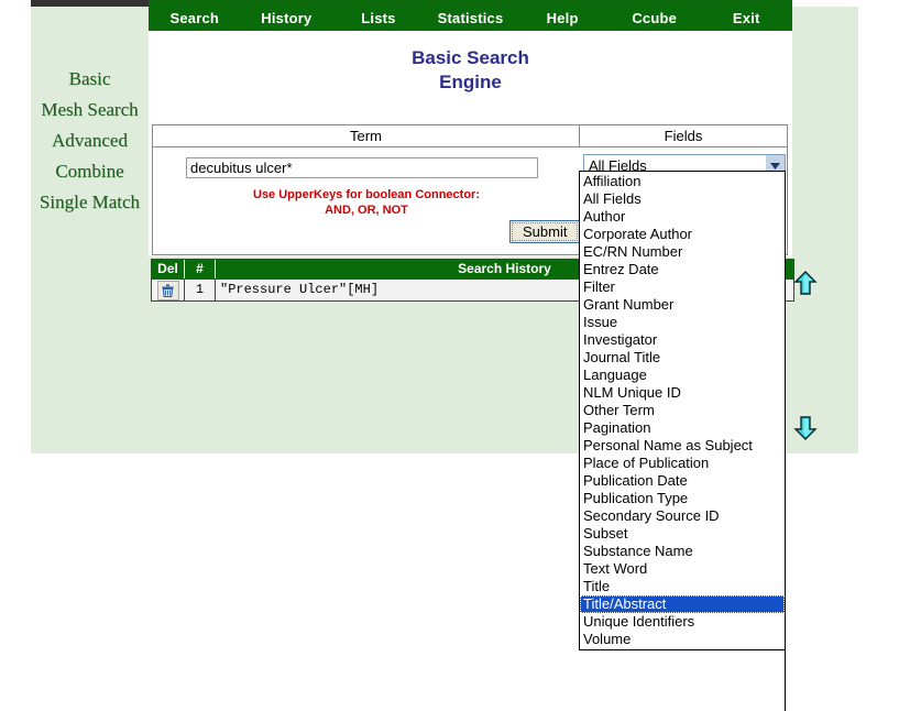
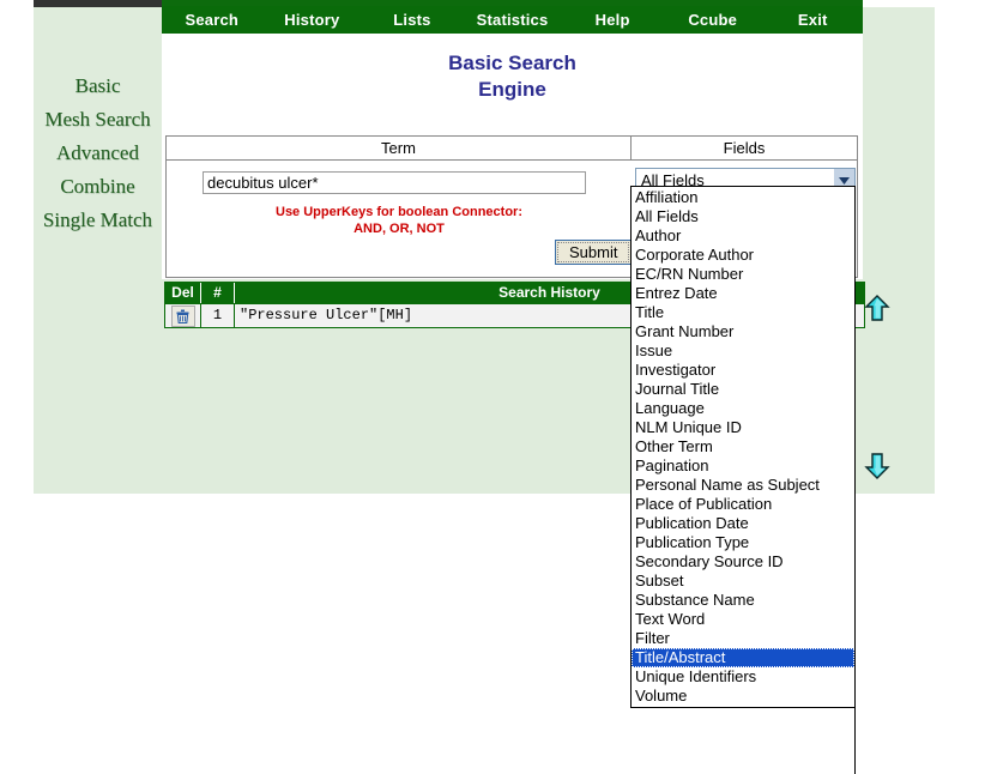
  Search
  History
  Lists
  Statistics
  Help
  Ccube
  Exit
  Basic
  Mesh Search
  Advanced
  Combine
  Single Match
  Basic Search
  Engine
  Term
  Fields
  decubitus ulcer*
  Use UpperKeys for boolean Connector:
  AND, OR, NOT
  Submit
  All Fields
  Affiliation
  All Fields
  Author
  Corporate Author
  EC/RN Number
  Entrez Date
- Filter
+ Title
  Grant Number
  Issue
  Investigator
  Journal Title
  Language
  NLM Unique ID
  Other Term
  Pagination
  Personal Name as Subject
  Place of Publication
  Publication Date
  Publication Type
  Secondary Source ID
  Subset
  Substance Name
  Text Word
- Title
+ Filter
  Title/Abstract
  Unique Identifiers
  Volume
  Del
  #
  Search History
  1
  "Pressure Ulcer"[MH]
